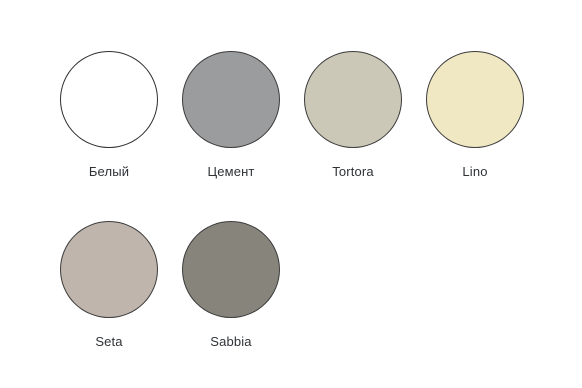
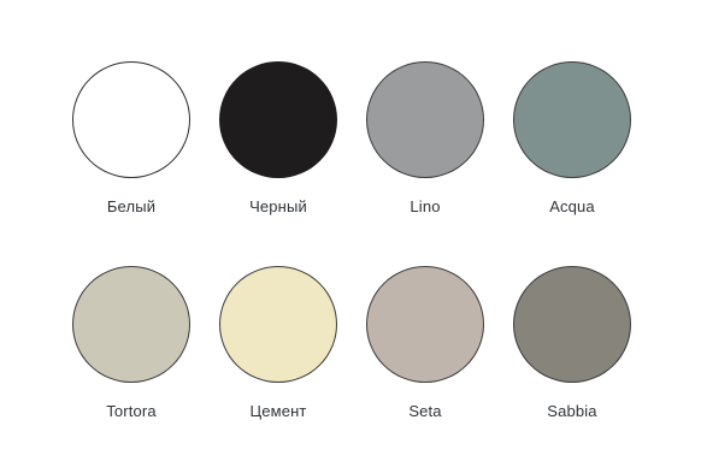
  Белый
+ Черный
- Цемент
+ Lino
+ Acqua
  Tortora
- Lino
+ Цемент
  Seta
  Sabbia
